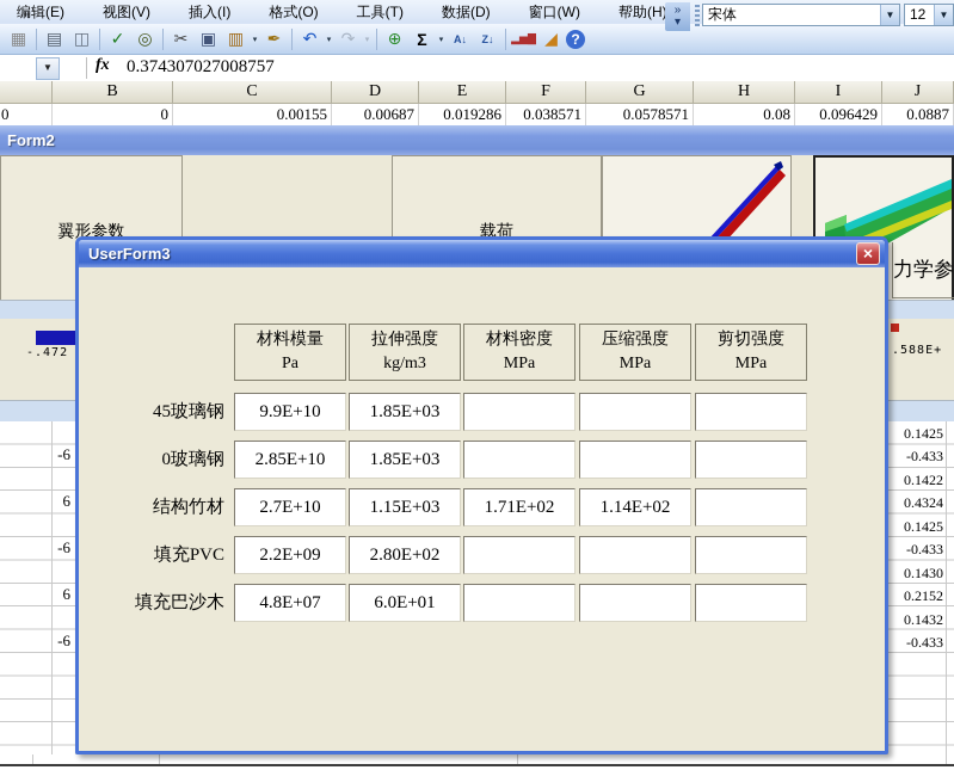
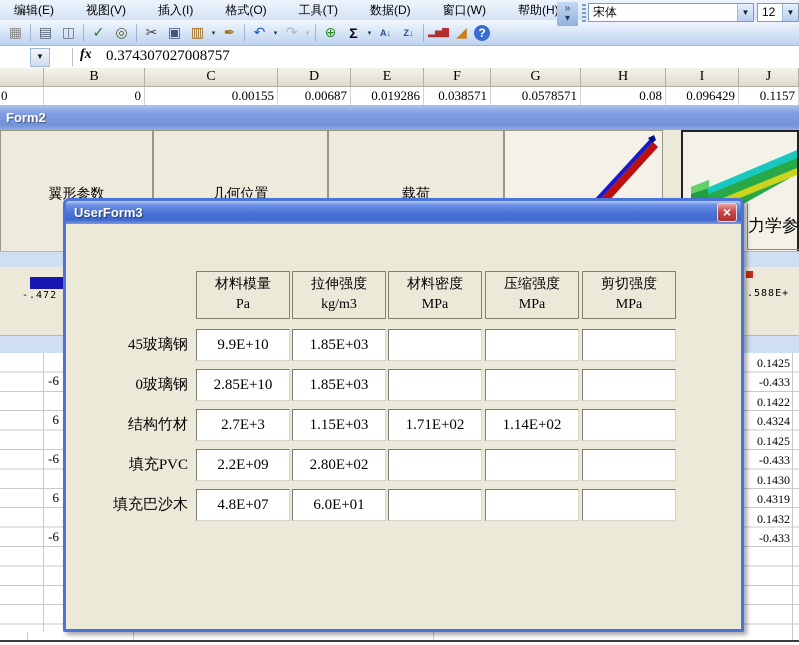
  编辑(E)
  视图(V)
  插入(I)
  格式(O)
  工具(T)
  数据(D)
  窗口(W)
  帮助(H
  ▦
  ▤
  ◫
  ✓
  ◎
  ✂
  ▣
  ▥
  ✒
  ↶
  ↷
  ⊕
  Σ
  A↓
  Z↓
  ▂▅▇
  ◢
  ?
  »
  ▾
  宋体
  ▼
  12
  ▼
  ▼
  fx
  0.374307027008757
  B
  C
  D
  E
  F
  G
  H
  I
  J
  0
  0
  0.00155
  0.00687
  0.019286
  0.038571
  0.0578571
  0.08
  0.096429
- 0.0887
+ 0.1157
  Form2
  翼形参数
+ 几何位置
  载荷
  力学参
  -.472
  .588E+
  -6
  6
  -6
  6
  -6
  0.1425
  -0.433
  0.1422
  0.4324
  0.1425
  -0.433
  0.1430
- 0.2152
+ 0.4319
  0.1432
  -0.433
  UserForm3
  ×
  材料模量
  Pa
  拉伸强度
  kg/m3
  材料密度
  MPa
  压缩强度
  MPa
  剪切强度
  MPa
  45玻璃钢
  9.9E+10
  1.85E+03
  0玻璃钢
  2.85E+10
  1.85E+03
  结构竹材
- 2.7E+10
+ 2.7E+3
  1.15E+03
  1.71E+02
  1.14E+02
  填充PVC
  2.2E+09
  2.80E+02
  填充巴沙木
  4.8E+07
  6.0E+01
